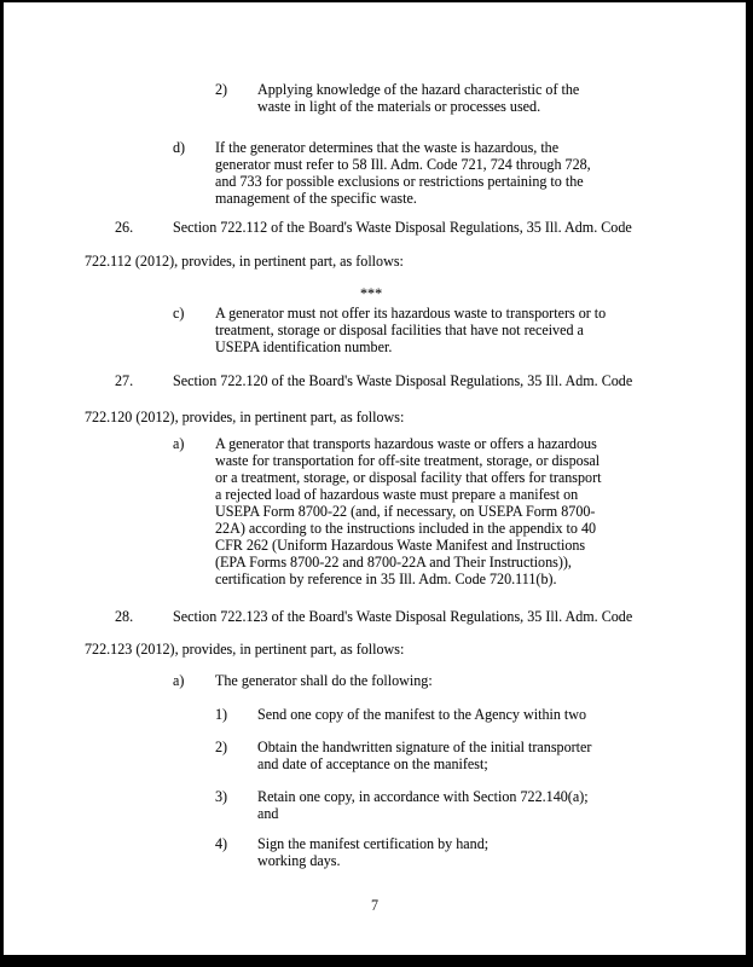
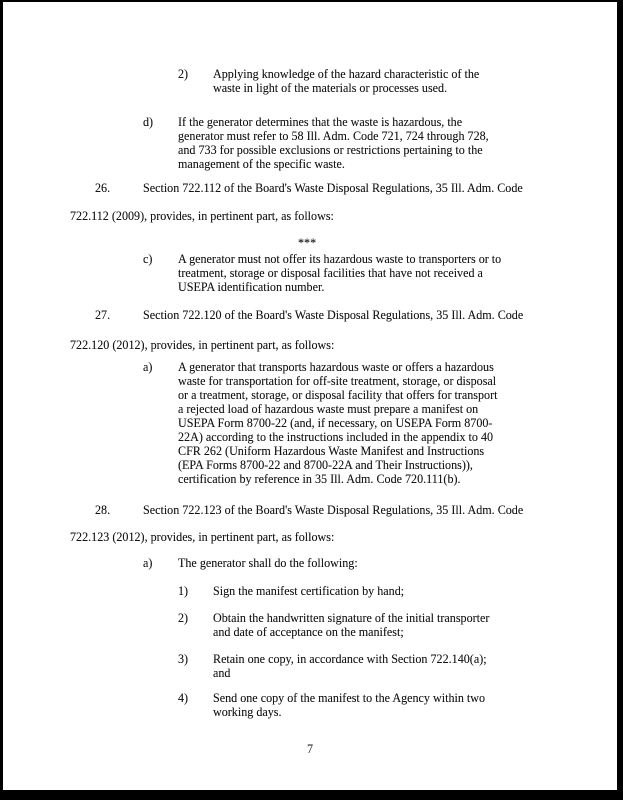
  2)
  Applying knowledge of the hazard characteristic of the
  waste in light of the materials or processes used.
  d)
  If the generator determines that the waste is hazardous, the
  generator must refer to 58 Ill. Adm. Code 721, 724 through 728,
  and 733 for possible exclusions or restrictions pertaining to the
  management of the specific waste.
  26.
  Section 722.112 of the Board's Waste Disposal Regulations, 35 Ill. Adm. Code
- 722.112 (2012), provides, in pertinent part, as follows:
+ 722.112 (2009), provides, in pertinent part, as follows:
  ***
  c)
  A generator must not offer its hazardous waste to transporters or to
  treatment, storage or disposal facilities that have not received a
  USEPA identification number.
  27.
  Section 722.120 of the Board's Waste Disposal Regulations, 35 Ill. Adm. Code
  722.120 (2012), provides, in pertinent part, as follows:
  a)
  A generator that transports hazardous waste or offers a hazardous
  waste for transportation for off-site treatment, storage, or disposal
  or a treatment, storage, or disposal facility that offers for transport
  a rejected load of hazardous waste must prepare a manifest on
  USEPA Form 8700-22 (and, if necessary, on USEPA Form 8700-
  22A) according to the instructions included in the appendix to 40
  CFR 262 (Uniform Hazardous Waste Manifest and Instructions
  (EPA Forms 8700-22 and 8700-22A and Their Instructions)),
  certification by reference in 35 Ill. Adm. Code 720.111(b).
  28.
  Section 722.123 of the Board's Waste Disposal Regulations, 35 Ill. Adm. Code
  722.123 (2012), provides, in pertinent part, as follows:
  a)
  The generator shall do the following:
  1)
- Send one copy of the manifest to the Agency within two
+ Sign the manifest certification by hand;
  2)
  Obtain the handwritten signature of the initial transporter
  and date of acceptance on the manifest;
  3)
  Retain one copy, in accordance with Section 722.140(a);
  and
  4)
- Sign the manifest certification by hand;
+ Send one copy of the manifest to the Agency within two
  working days.
  7
